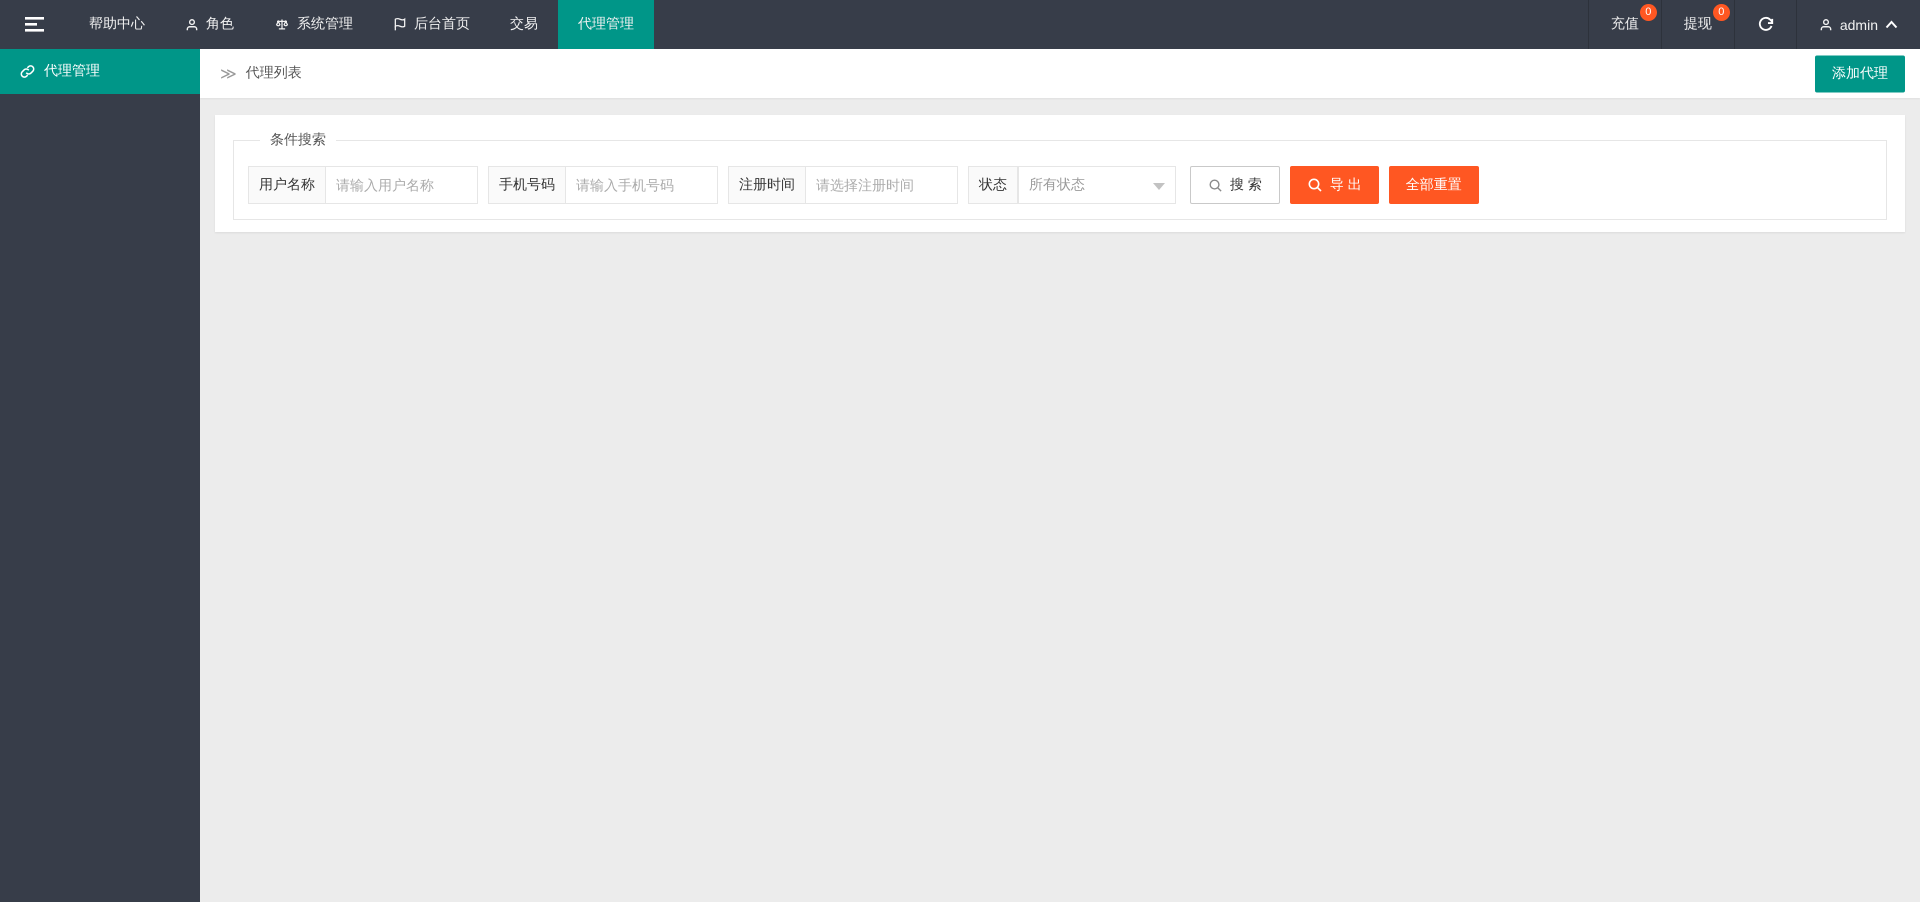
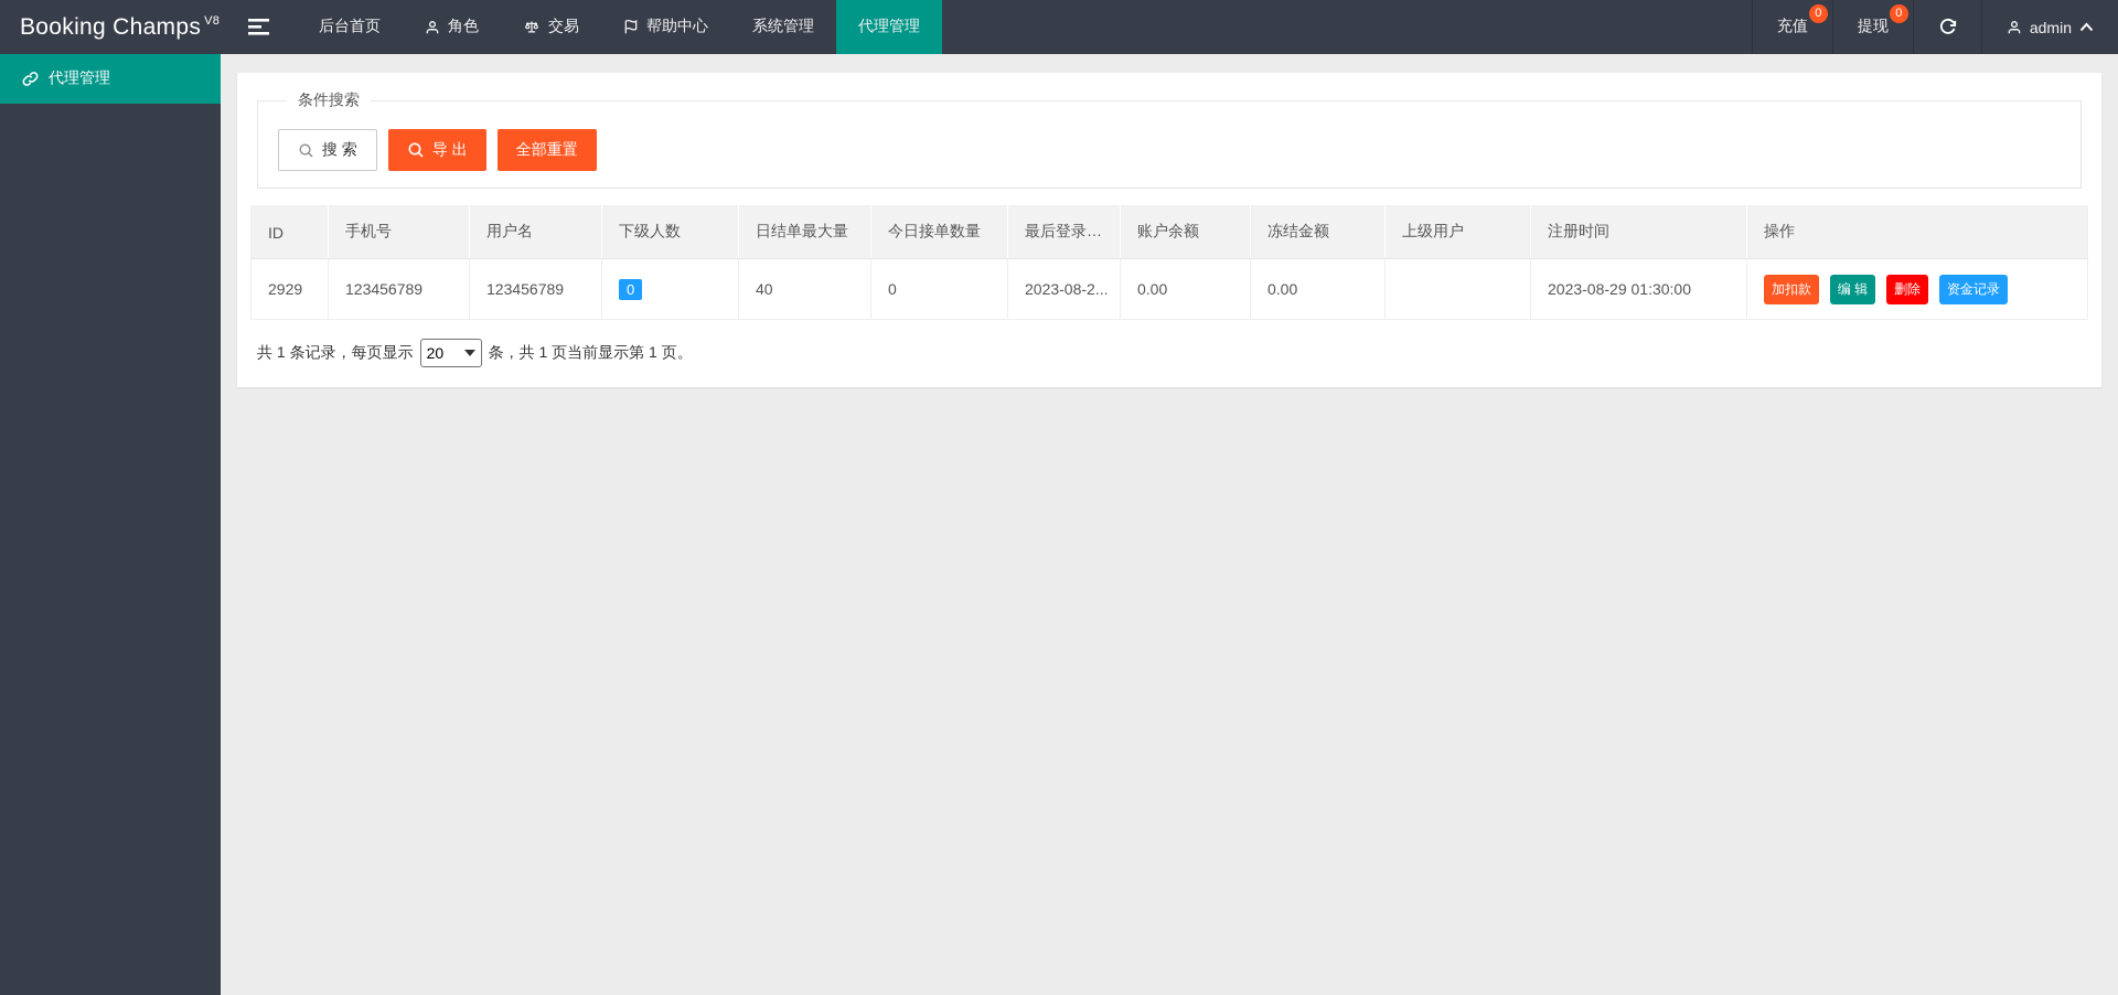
+ Booking Champs
+ V8
- 帮助中心
+ 后台首页
  角色
- 系统管理
+ 交易
- 后台首页
+ 帮助中心
- 交易
+ 系统管理
  代理管理
  充值
  0
  提现
  0
  admin
  代理管理
- ≫
- 代理列表
- 添加代理
  条件搜索
- 用户名称
- 请输入用户名称
- 手机号码
- 请输入手机号码
- 注册时间
- 请选择注册时间
- 状态
- 所有状态
  搜 索
  导 出
  全部重置
+ ID	手机号	用户名	下级人数	日结单最大量	今日接单数量	最后登录时...	账户余额	冻结金额	上级用户	注册时间	操作
+ 2929	123456789	123456789	0	40	0	2023-08-2...	0.00	0.00		2023-08-29 01:30:00	加扣款 编 辑 删除 资金记录
+ 共 1 条记录，每页显示
+ 20
+ 条，共 1 页当前显示第 1 页。
